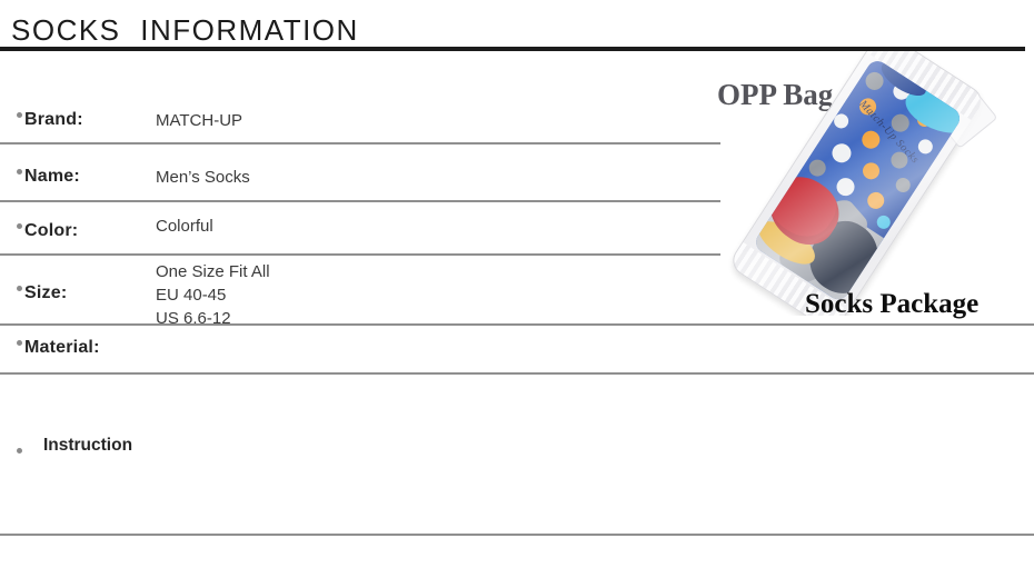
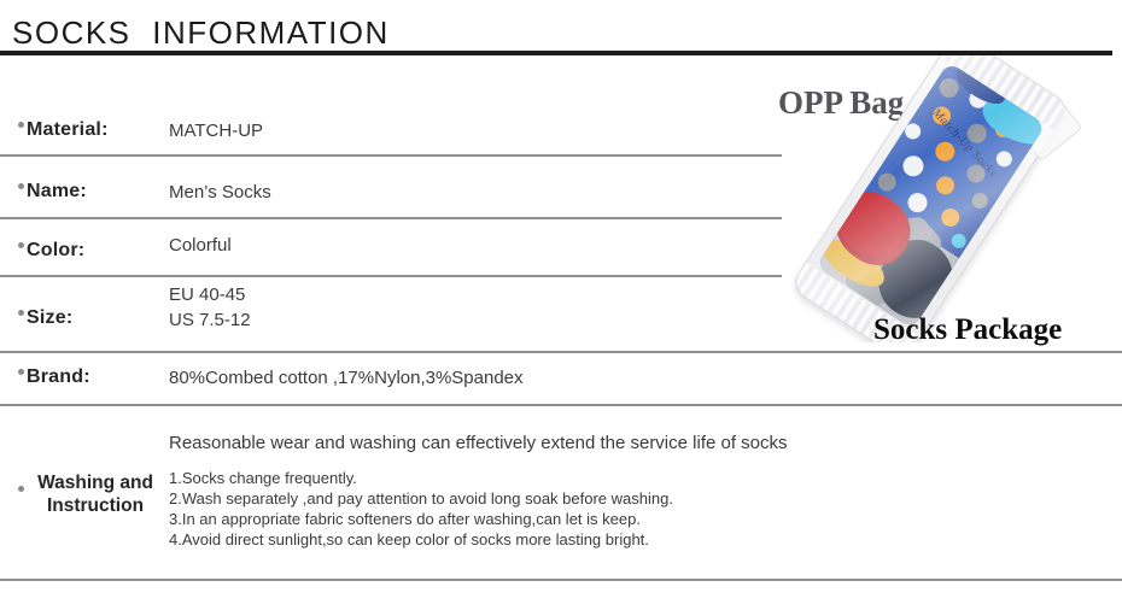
  SOCKS INFORMATION
- Brand:
+ Material:
  MATCH-UP
  Name:
  Men’s Socks
  Color:
  Colorful
  Size:
- One Size Fit All
  EU 40-45
- US 6.6-12
+ US 7.5-12
- Material:
+ Brand:
+ 80%Combed cotton ,17%Nylon,3%Spandex
+ Washing and
  Instruction
+ Reasonable wear and washing can effectively extend the service life of socks
+ 1.Socks change frequently.
+ 2.Wash separately ,and pay attention to avoid long soak before washing.
+ 3.In an appropriate fabric softeners do after washing,can let is keep.
+ 4.Avoid direct sunlight,so can keep color of socks more lasting bright.
  OPP Bag
  Socks Package
